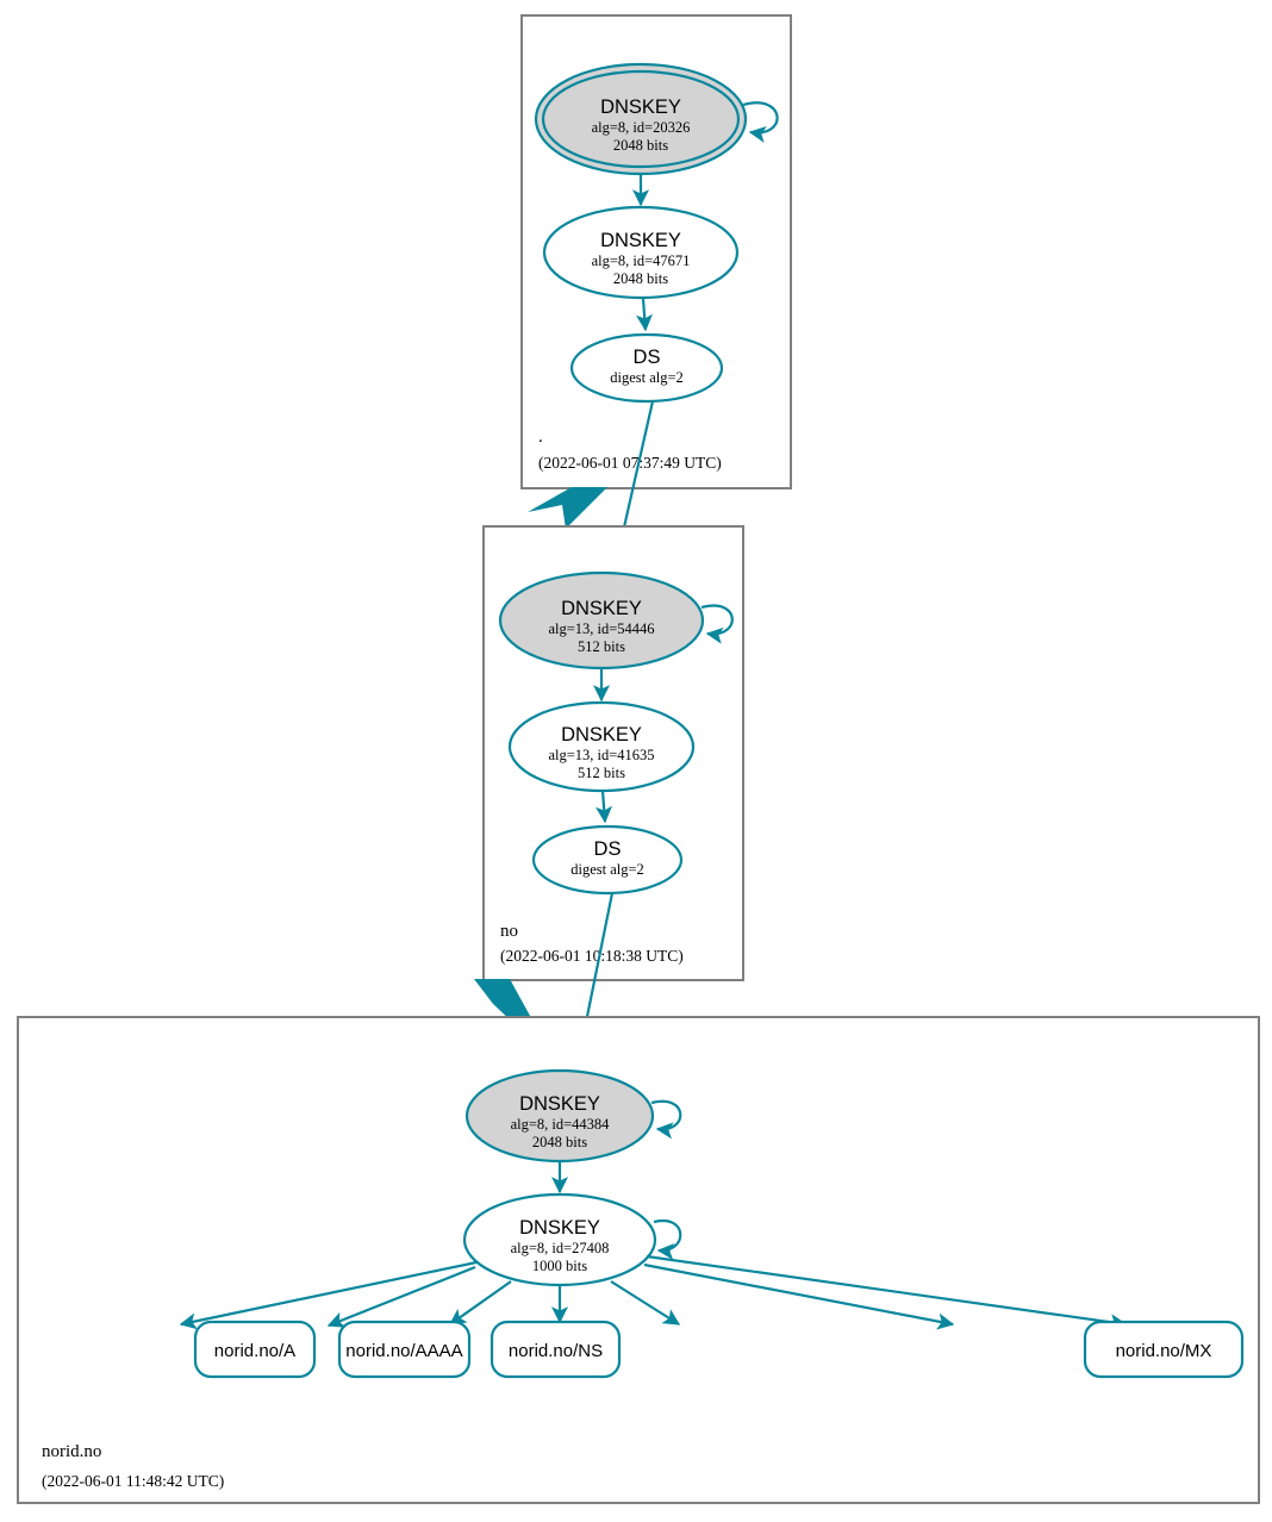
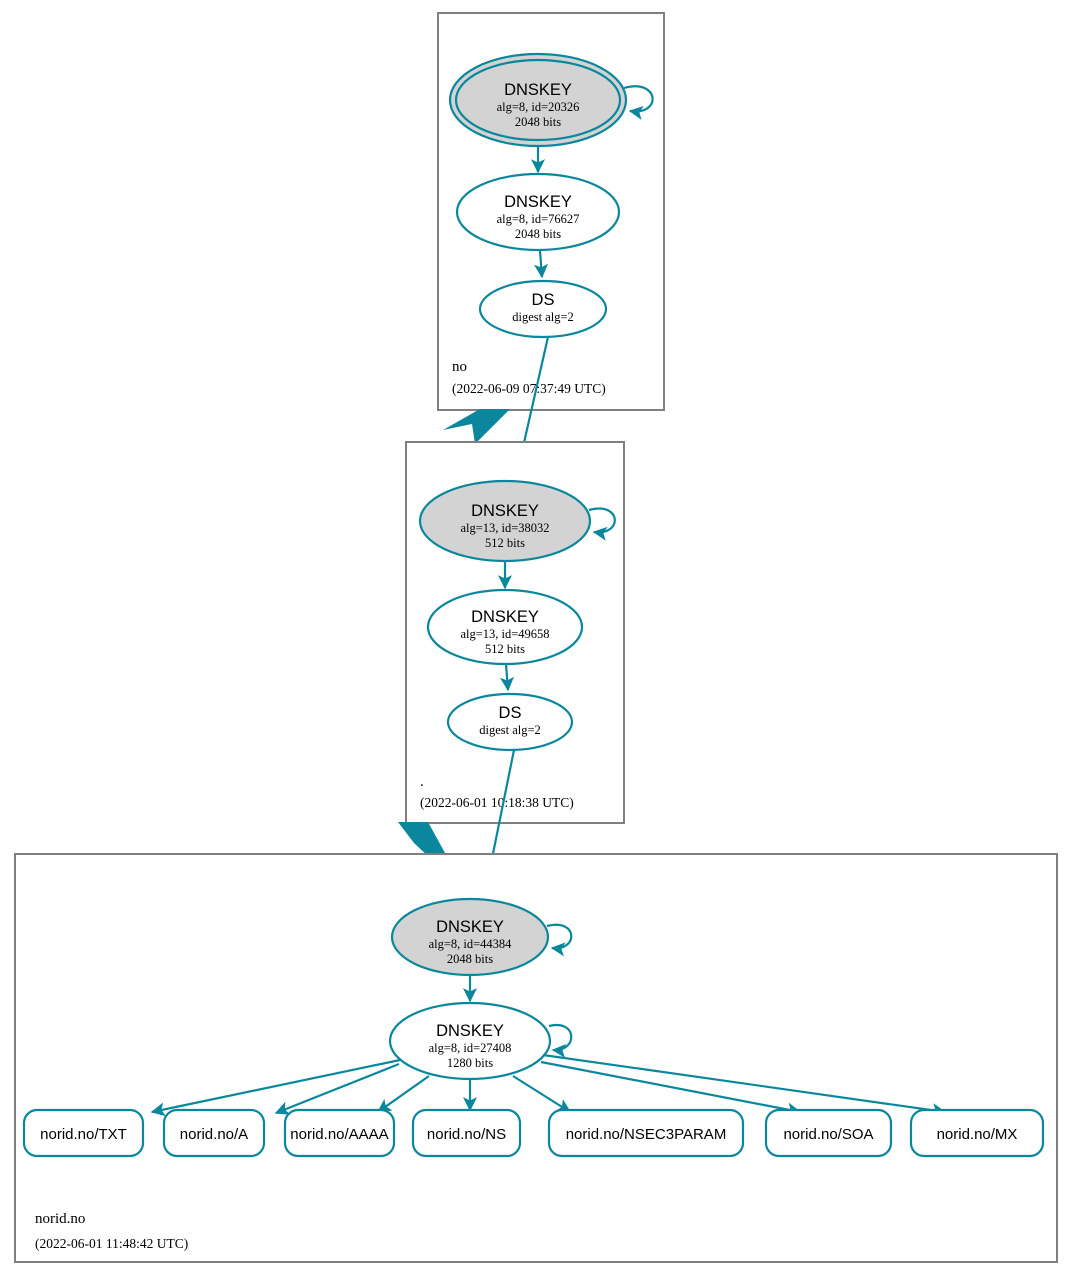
  DNSKEY
  alg=8, id=20326
  2048 bits
  DNSKEY
- alg=8, id=47671
+ alg=8, id=76627
  2048 bits
  DS
  digest alg=2
- .
+ no
- (2022-06-01 07:37:49 UTC)
+ (2022-06-09 07:37:49 UTC)
  DNSKEY
- alg=13, id=54446
+ alg=13, id=38032
  512 bits
  DNSKEY
- alg=13, id=41635
+ alg=13, id=49658
  512 bits
  DS
  digest alg=2
- no
+ .
  (2022-06-01 10:18:38 UTC)
  DNSKEY
  alg=8, id=44384
  2048 bits
  DNSKEY
  alg=8, id=27408
- 1000 bits
+ 1280 bits
+ norid.no/TXT
  norid.no/A
  norid.no/AAAA
  norid.no/NS
+ norid.no/NSEC3PARAM
+ norid.no/SOA
  norid.no/MX
  norid.no
  (2022-06-01 11:48:42 UTC)
